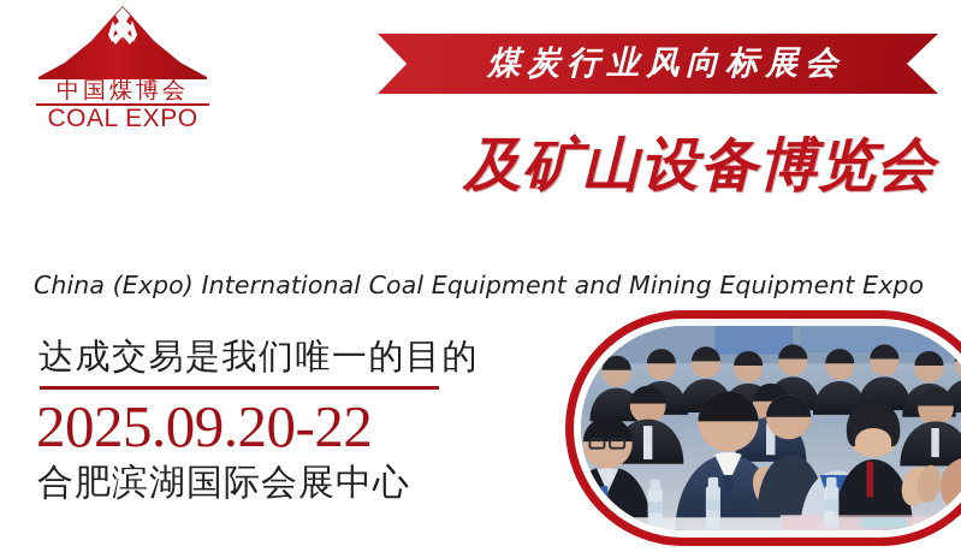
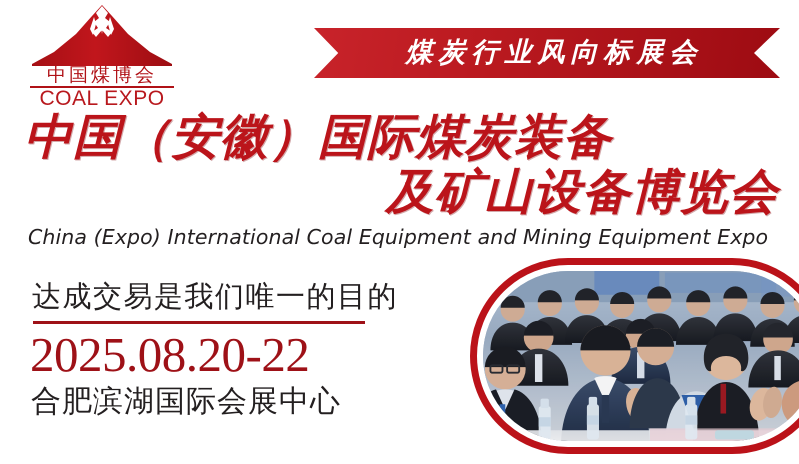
  中国煤博会
  COAL EXPO
  煤炭行业风向标展会
+ 中国（安徽）国际煤炭装备
  及矿山设备博览会
  China (Expo) International Coal Equipment and Mining Equipment Expo
  达成交易是我们唯一的目的
- 2025.09.20-22
+ 2025.08.20-22
  合肥滨湖国际会展中心
